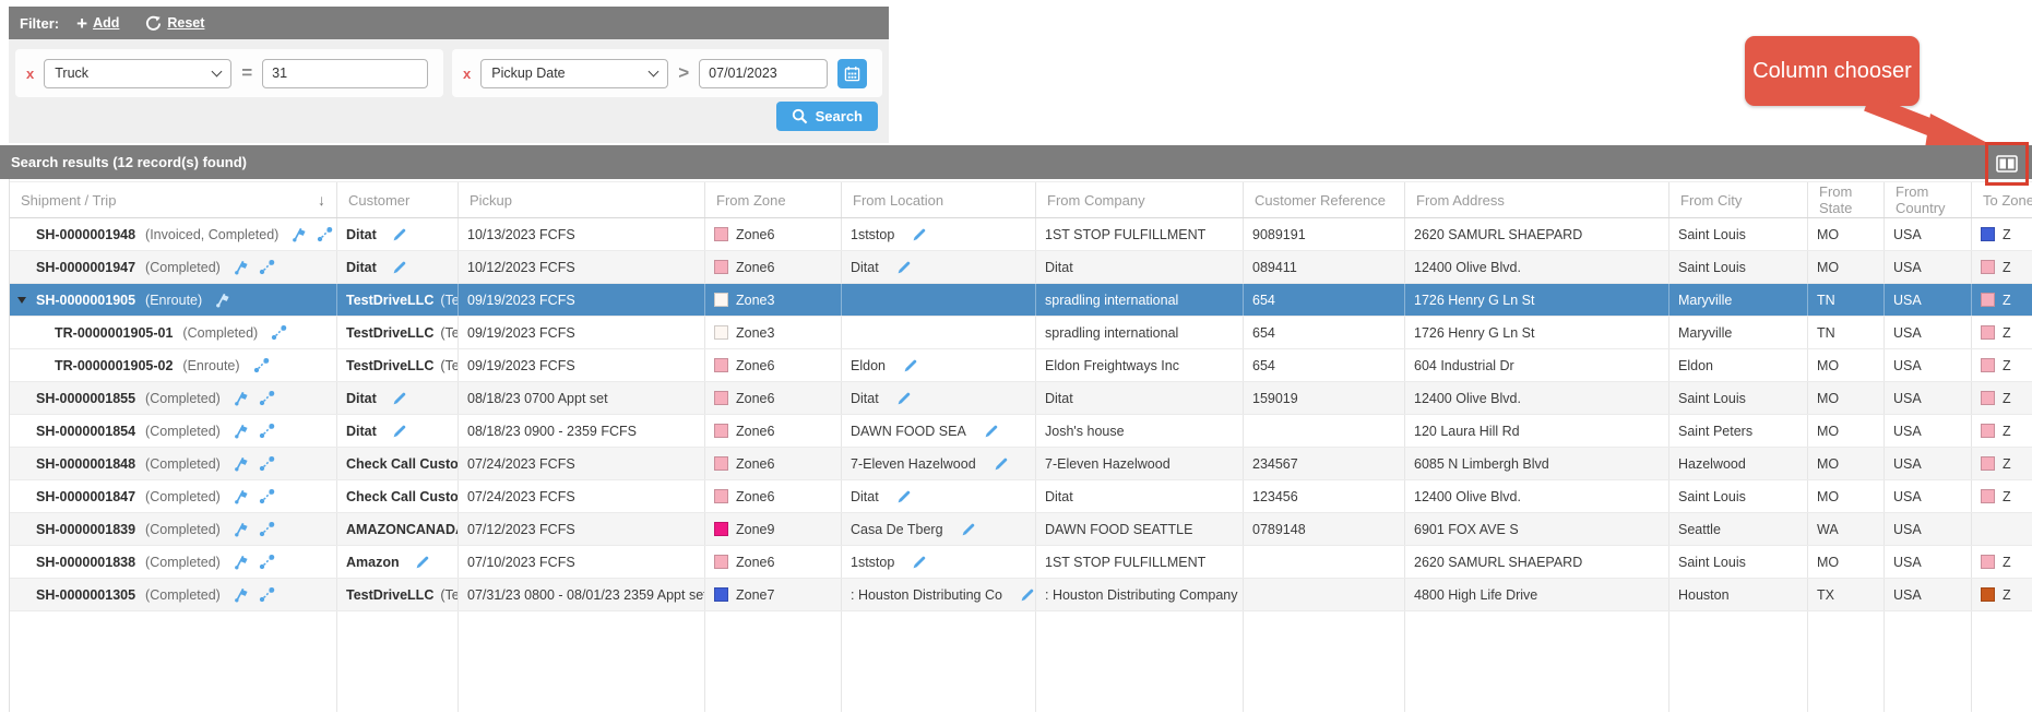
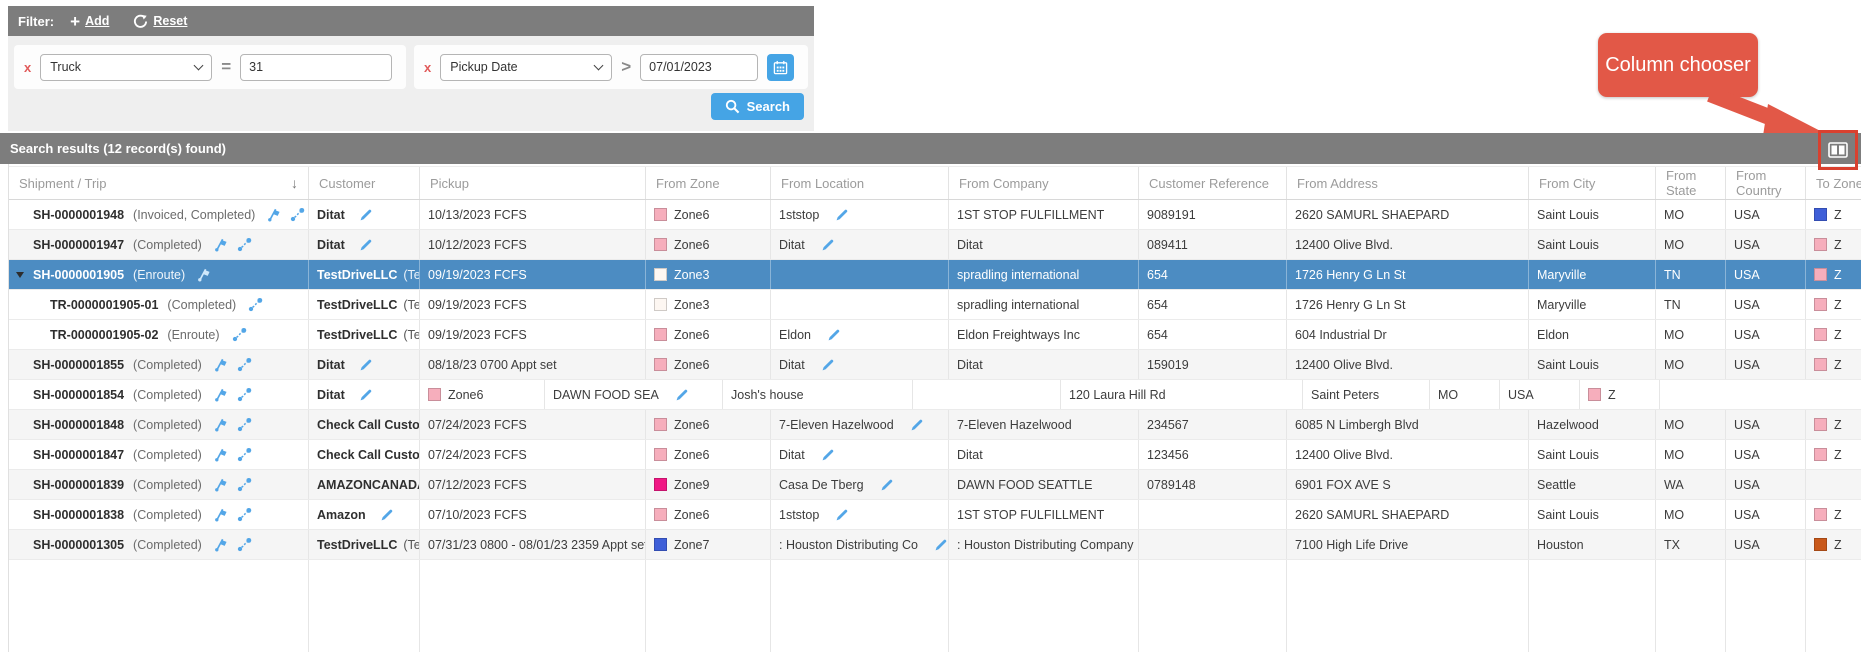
  Filter:
  +
  Add
  Reset
  x
  Truck
  =
  31
  x
  Pickup Date
  >
  07/01/2023
  Search
  Column chooser
  Search results (12 record(s) found)
  Shipment / Trip
  ↓
  Customer
  Pickup
  From Zone
  From Location
  From Company
  Customer Reference
  From Address
  From City
  From State
  From Country
  To Zone
  SH-0000001948
  (Invoiced, Completed)
  Ditat
  10/13/2023 FCFS
  Zone6
  1ststop
  1ST STOP FULFILLMENT
  9089191
  2620 SAMURL SHAEPARD
  Saint Louis
  MO
  USA
  Z
  SH-0000001947
  (Completed)
  Ditat
  10/12/2023 FCFS
  Zone6
  Ditat
  Ditat
  089411
  12400 Olive Blvd.
  Saint Louis
  MO
  USA
  Z
  SH-0000001905
  (Enroute)
  TestDriveLLC
  09/19/2023 FCFS
  Zone3
  spradling international
  654
  1726 Henry G Ln St
  Maryville
  TN
  USA
  Z
  TR-0000001905-01
  (Completed)
  TestDriveLLC
  09/19/2023 FCFS
  Zone3
  spradling international
  654
  1726 Henry G Ln St
  Maryville
  TN
  USA
  Z
  TR-0000001905-02
  (Enroute)
  TestDriveLLC
  09/19/2023 FCFS
  Zone6
  Eldon
  Eldon Freightways Inc
  654
  604 Industrial Dr
  Eldon
  MO
  USA
  Z
  SH-0000001855
  (Completed)
  Ditat
  08/18/23 0700 Appt set
  Zone6
  Ditat
  Ditat
  159019
  12400 Olive Blvd.
  Saint Louis
  MO
  USA
  Z
  SH-0000001854
  (Completed)
  Ditat
- 08/18/23 0900 - 2359 FCFS
  Zone6
  DAWN FOOD SEA
  Josh's house
  120 Laura Hill Rd
  Saint Peters
  MO
  USA
  Z
  SH-0000001848
  (Completed)
  Check Call Custo
  07/24/2023 FCFS
  Zone6
  7-Eleven Hazelwood
  7-Eleven Hazelwood
  234567
  6085 N Limbergh Blvd
  Hazelwood
  MO
  USA
  Z
  SH-0000001847
  (Completed)
  Check Call Custo
  07/24/2023 FCFS
  Zone6
  Ditat
  Ditat
  123456
  12400 Olive Blvd.
  Saint Louis
  MO
  USA
  Z
  SH-0000001839
  (Completed)
  AMAZONCANAD
  07/12/2023 FCFS
  Zone9
  Casa De Tberg
  DAWN FOOD SEATTLE
  0789148
  6901 FOX AVE S
  Seattle
  WA
  USA
  SH-0000001838
  (Completed)
  Amazon
  07/10/2023 FCFS
  Zone6
  1ststop
  1ST STOP FULFILLMENT
  2620 SAMURL SHAEPARD
  Saint Louis
  MO
  USA
  Z
  SH-0000001305
  (Completed)
  TestDriveLLC
  07/31/23 0800 - 08/01/23 2359 Appt set
  Zone7
  : Houston Distributing Co
  : Houston Distributing Company
- 4800 High Life Drive
+ 7100 High Life Drive
  Houston
  TX
  USA
  Z
